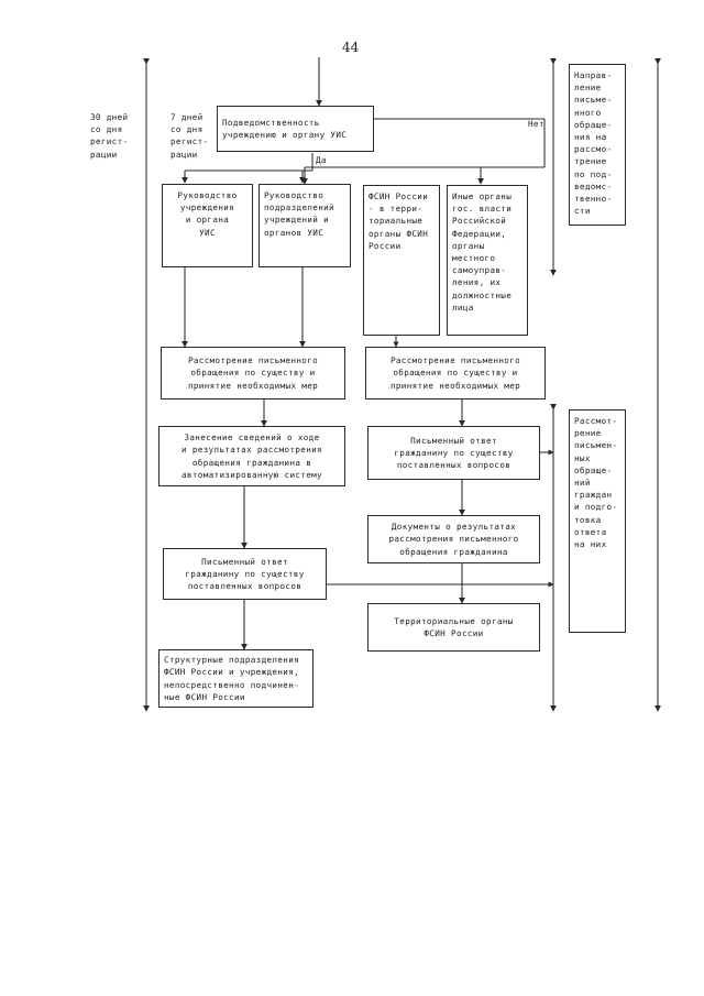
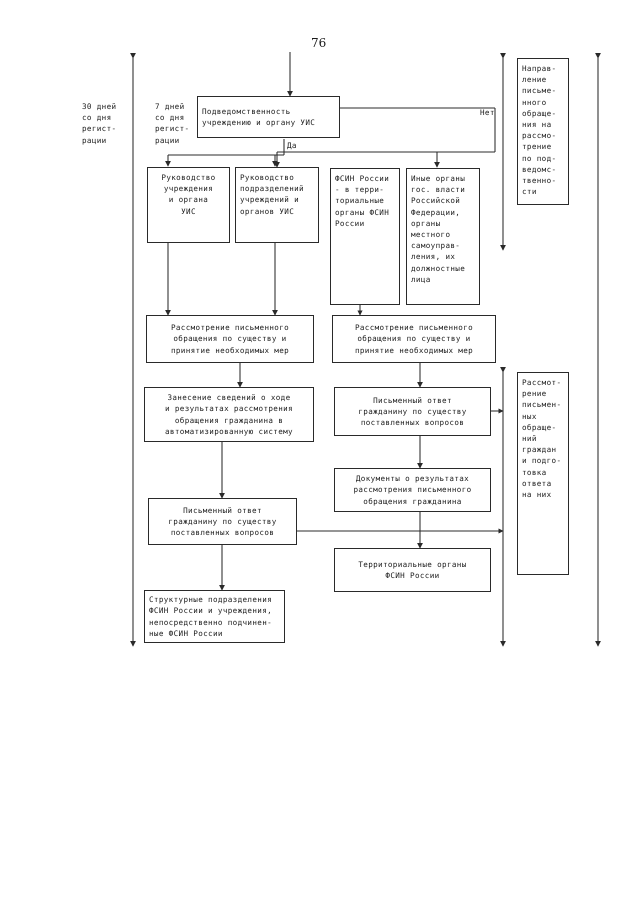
- 44
+ 76
  30 дней
  со дня
  регист-
  рации
  7 дней
  со дня
  регист-
  рации
  Да
  Нет
  Подведомственность
  учреждению и органу УИС
  Руководство
  учреждения
  и органа
  УИС
  Руководство
  подразделений
  учреждений и
  органов УИС
  ФСИН России
  - в терри-
  ториальные
  органы ФСИН
  России
  Иные органы
  гос. власти
  Российской
  Федерации,
  органы
  местного
  самоуправ-
  ления, их
  должностные
  лица
  Рассмотрение письменного
  обращения по существу и
  принятие необходимых мер
  Рассмотрение письменного
  обращения по существу и
  принятие необходимых мер
  Занесение сведений о ходе
  и результатах рассмотрения
  обращения гражданина в
  автоматизированную систему
  Письменный ответ
  гражданину по существу
  поставленных вопросов
  Документы о результатах
  рассмотрения письменного
  обращения гражданина
  Письменный ответ
  гражданину по существу
  поставленных вопросов
  Территориальные органы
  ФСИН России
  Структурные подразделения
  ФСИН России и учреждения,
  непосредственно подчинен-
  ные ФСИН России
  Направ-
  ление
  письме-
  нного
  обраще-
  ния на
  рассмо-
  трение
  по под-
  ведомс-
  твенно-
  сти
  Рассмот-
  рение
  письмен-
  ных
  обраще-
  ний
  граждан
  и подго-
  товка
  ответа
  на них
